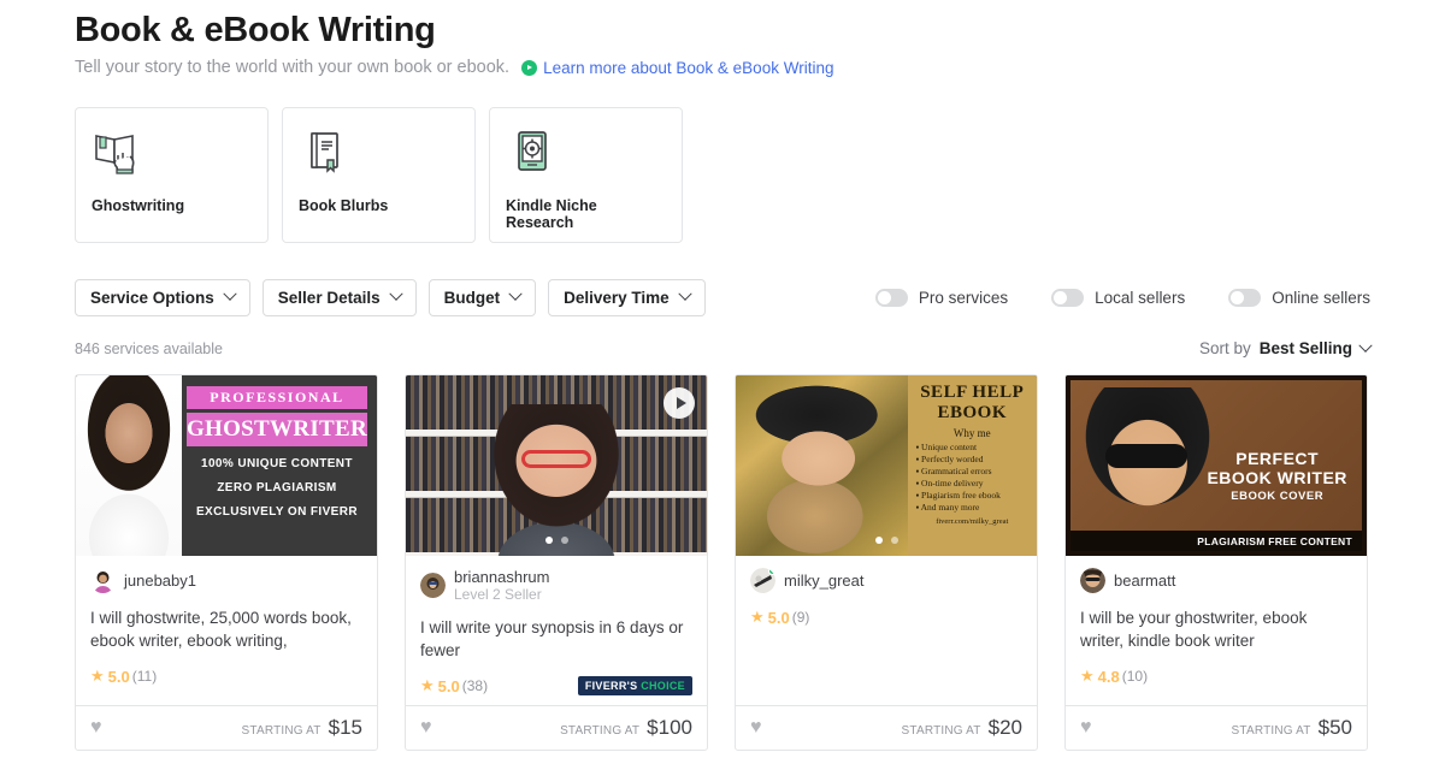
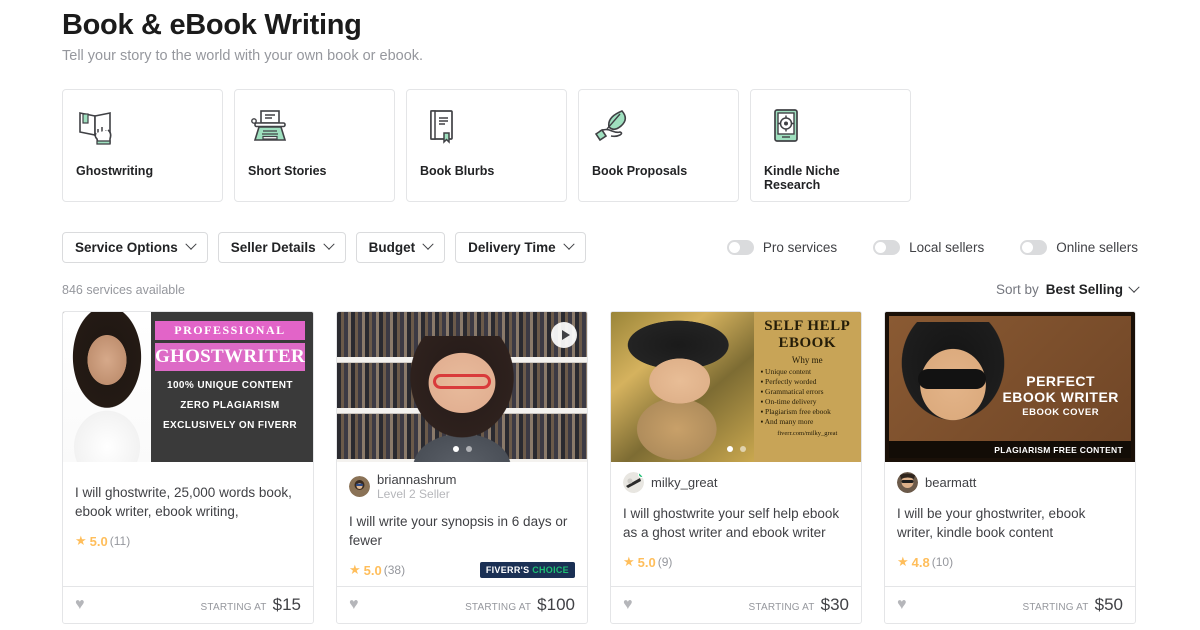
  Book & eBook Writing
  Tell your story to the world with your own book or ebook.
- Learn more about Book & eBook Writing
  Ghostwriting
+ Short Stories
  Book Blurbs
+ Book Proposals
  Kindle Niche Research
  Service Options
  Seller Details
  Budget
  Delivery Time
  Pro services
  Local sellers
  Online sellers
  846 services available
  Sort by
  Best Selling
  PROFESSIONAL
  GHOSTWRITER
  100% UNIQUE CONTENT
  ZERO PLAGIARISM
  EXCLUSIVELY ON FIVERR
- junebaby1
  I will ghostwrite, 25,000 words book, ebook writer, ebook writing,
  ★
  5.0
  (11)
  ♥
  STARTING AT
  $15
  briannashrum
  Level 2 Seller
  I will write your synopsis in 6 days or fewer
  ★
  5.0
  (38)
  FIVERR'S CHOICE
  ♥
  STARTING AT
  $100
  SELF HELP
  EBOOK
  Why me
  Unique content
  Perfectly worded
  Grammatical errors
  On-time delivery
  Plagiarism free ebook
  And many more
  milky_great
+ I will ghostwrite your self help ebook as a ghost writer and ebook writer
  ★
  5.0
  (9)
  ♥
  STARTING AT
- $20
+ $30
  PERFECT
  EBOOK WRITER
  EBOOK COVER
  PLAGIARISM FREE CONTENT
  bearmatt
- I will be your ghostwriter, ebook writer, kindle book writer
+ I will be your ghostwriter, ebook writer, kindle book content
  ★
  4.8
  (10)
  ♥
  STARTING AT
  $50
